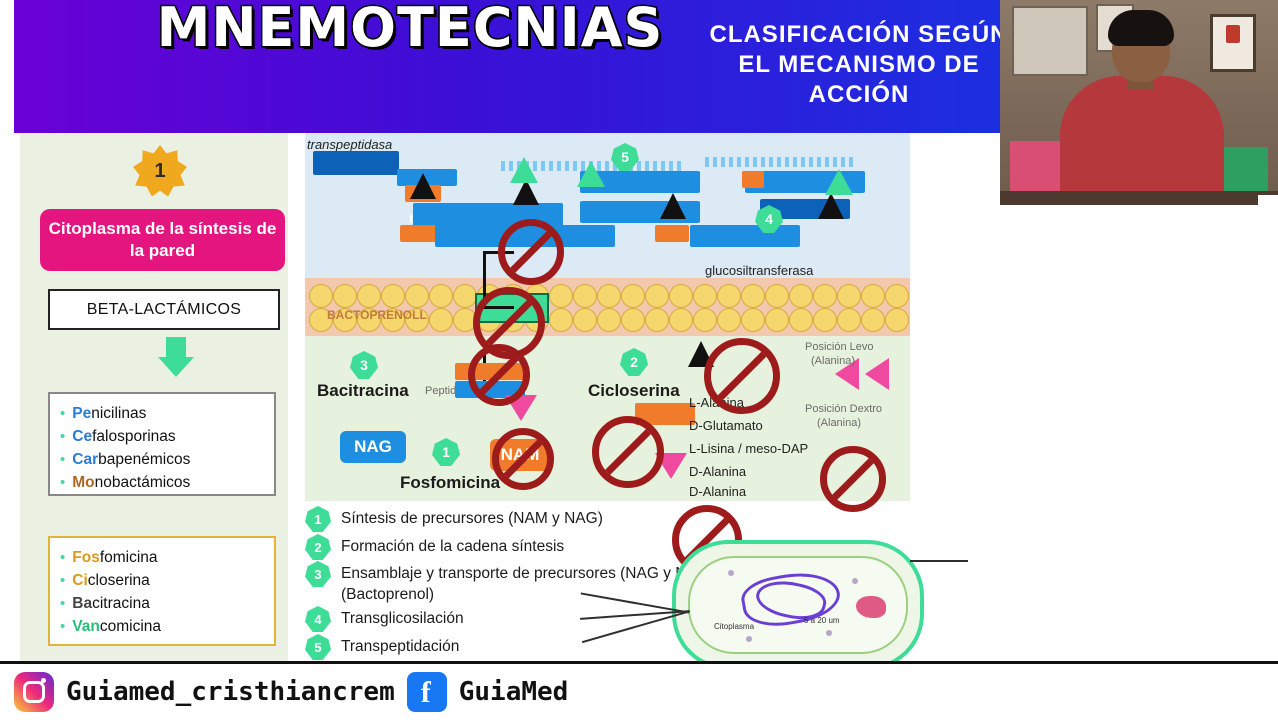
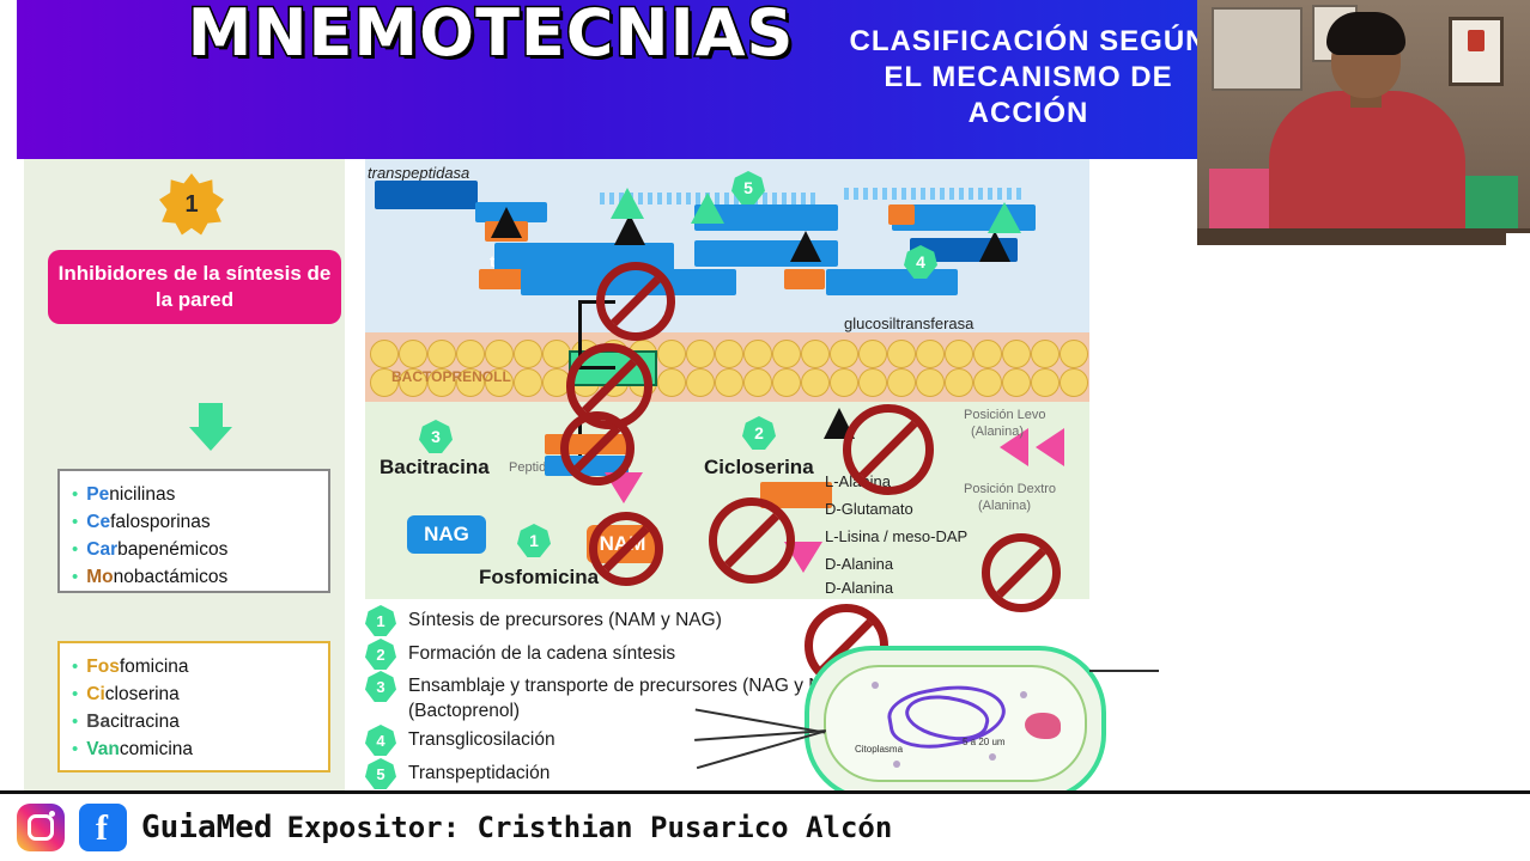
  MNEMOTECNIAS
  CLASIFICACIÓN SEGÚ EL MECANISMO DE ACCIÓN
  1
- Citoplasma de la síntesis de la pared
+ Inhibidores de la síntesis de la pared
- BETA-LACTÁMICOS
  •
  Penicilinas
  •
  Cefalosporinas
  •
  Carbapenémicos
  •
  Monobactámicos
  •
  Fosfomicina
  •
  Cicloserina
  •
  Bacitracina
  •
  Vancomicina
  transpeptidasa
  glucosiltransferasa
  5
  4
  3
  2
  1
  BACTOPRENOLL
  Bacitracina
  Cicloserina
  Fosfomicina
  NAG
  D-Glutamato
  L-Lisina / meso-DAP
  D-Alanina
  D-Alanina
  Posición Levo
  (Alanina)
  Posición Dextro
  (Alanina)
  1
  Síntesis de precursores (NAM y NAG)
  2
  Formación de la cadena síntesis
  3
  Ensamblaje y transporte de precursores (NAG y (Bactoprenol)
  4
  Transglicosilación
  5
  Transpeptidación
  Citoplasma
  5 a 20 um
- Guiamed_cristhiancrem
  f
  GuiaMed
+ Expositor: Cristhian Pusarico Alcón
